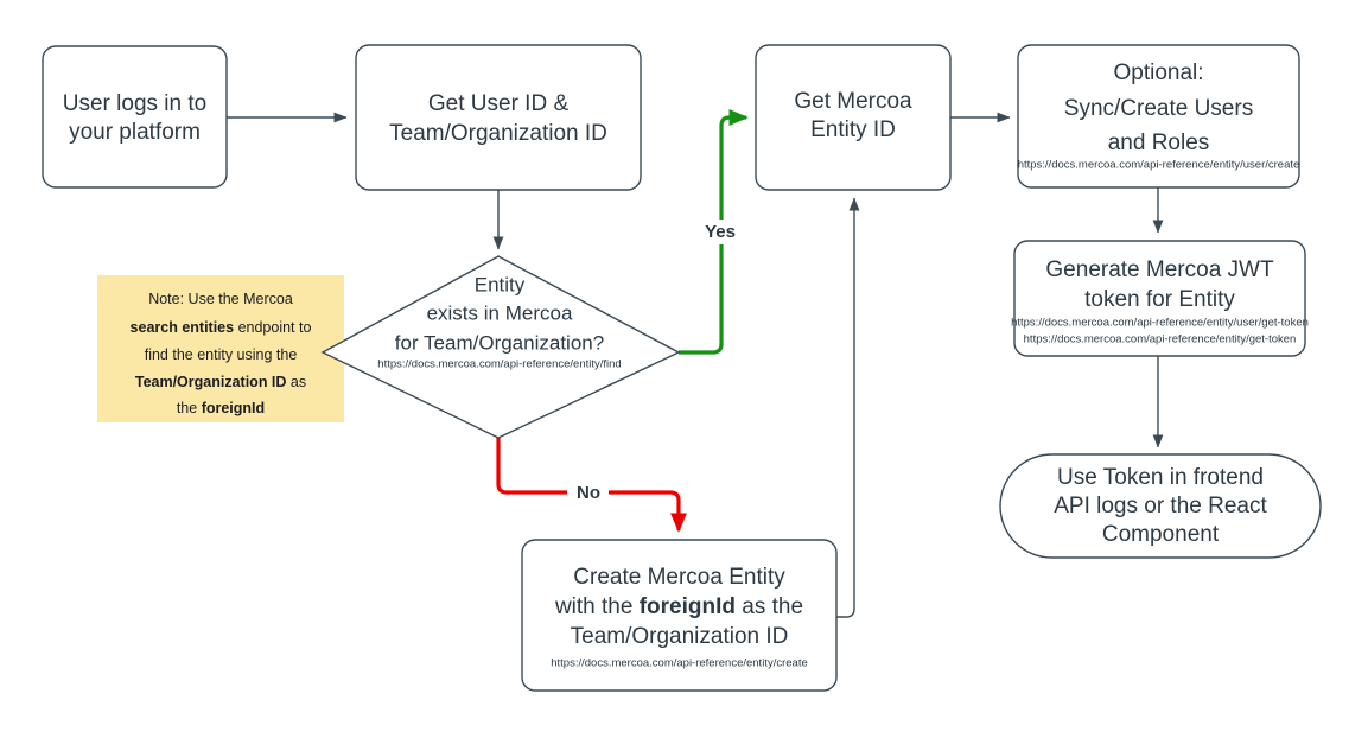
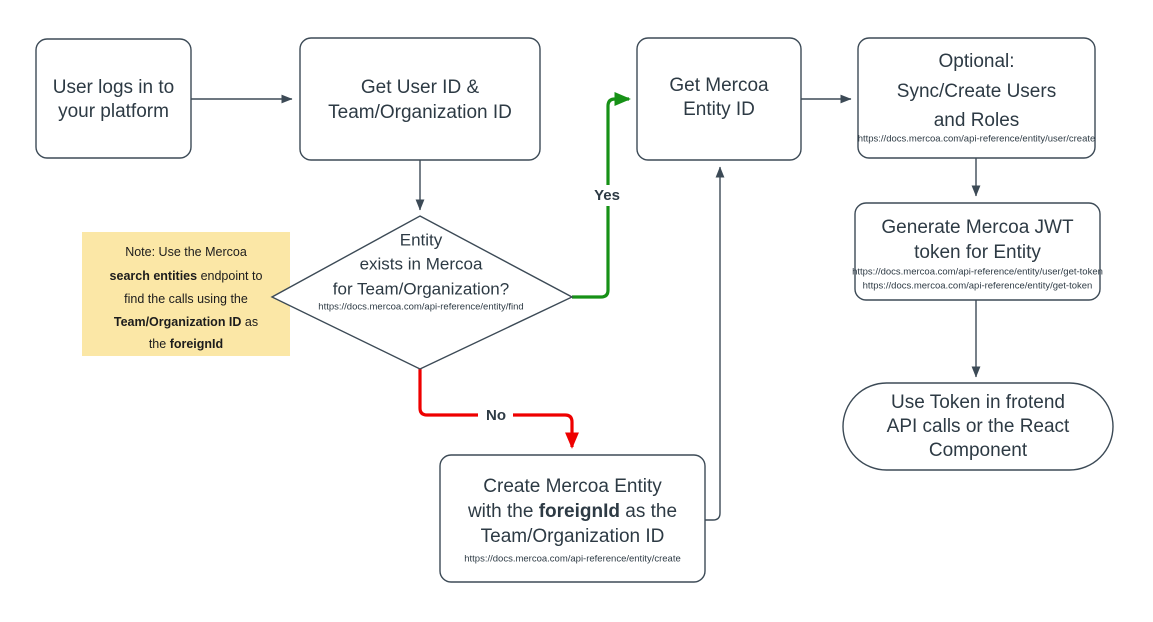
  Note: Use the Mercoa
  search entities endpoint to
- find the entity using the
+ find the calls using the
  Team/Organization ID as
  the foreignId
  User logs in to
  your platform
  Get User ID &
  Team/Organization ID
  Entity
  exists in Mercoa
  for Team/Organization?
  https://docs.mercoa.com/api-reference/entity/find
  Get Mercoa
  Entity ID
  Optional:
  Sync/Create Users
  and Roles
  https://docs.mercoa.com/api-reference/entity/user/create
  Generate Mercoa JWT
  token for Entity
  https://docs.mercoa.com/api-reference/entity/user/get-token
  https://docs.mercoa.com/api-reference/entity/get-token
  Use Token in frotend
- API logs or the React
+ API calls or the React
  Component
  Create Mercoa Entity
  with the foreignId as the
  Team/Organization ID
  https://docs.mercoa.com/api-reference/entity/create
  Yes
  No
